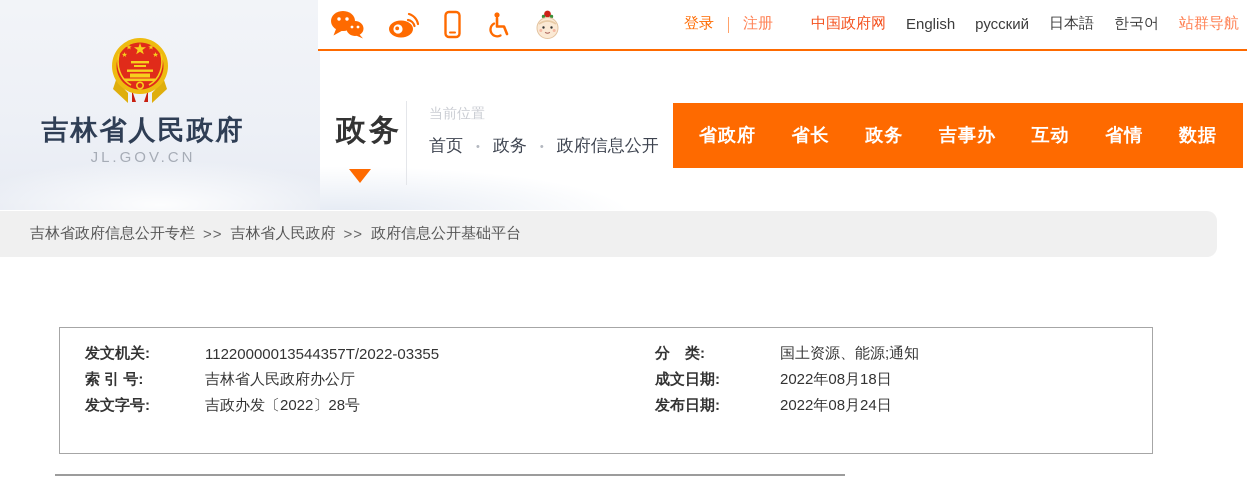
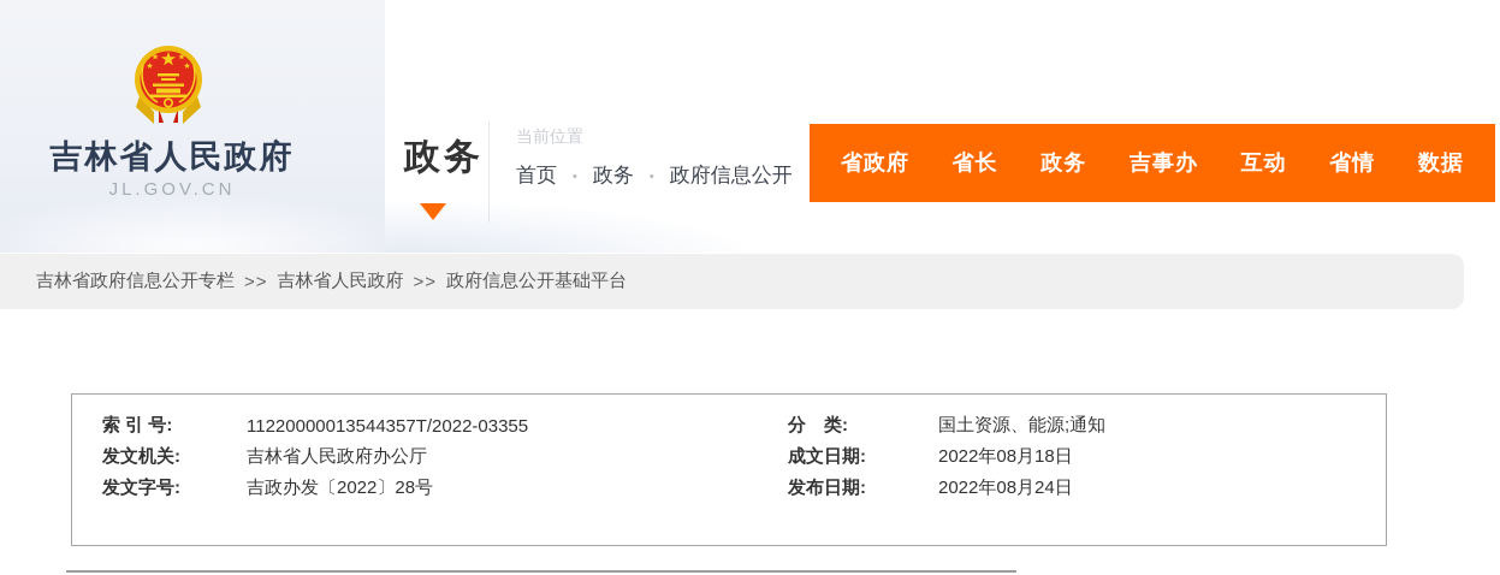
  吉林省人民政府
  JL.GOV.CN
- 登录
- 注册
- 中国政府网
- English
- русский
- 日本語
- 한국어
- 站群导航
  政务
  当前位置
  首页
  •
  政务
  •
  政府信息公开
  省政府
  省长
  政务
  吉事办
  互动
  省情
  数据
  吉林省政府信息公开专栏
  >>
  吉林省人民政府
  >>
  政府信息公开基础平台
- 发文机关:
+ 索 引 号:
  11220000013544357T/2022-03355
  分 类:
  国土资源、能源;通知
- 索 引 号:
+ 发文机关:
  吉林省人民政府办公厅
  成文日期:
  2022年08月18日
  发文字号:
  吉政办发〔2022〕28号
  发布日期:
  2022年08月24日
